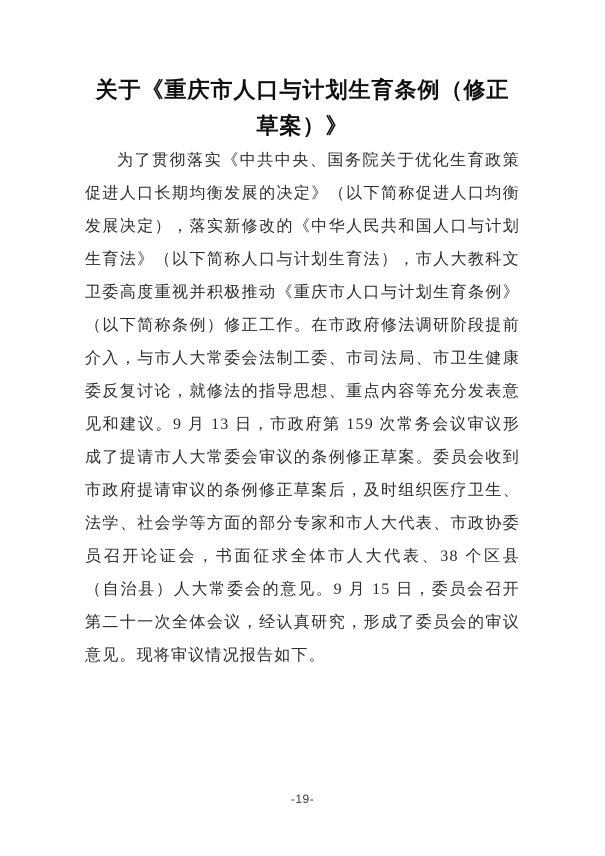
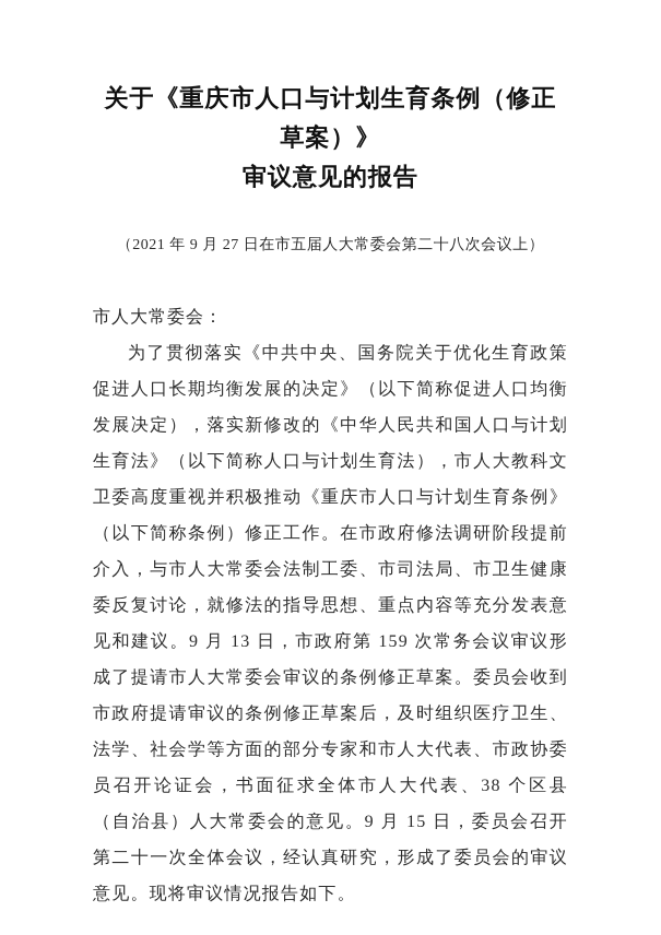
  关于《重庆市人口与计划生育条例（修正草案）》
+ 审议意见的报告
+ （2021 年 9 月 27 日在市五届人大常委会第二十八次会议上）
+ 市人大常委会：
  为了贯彻落实《中共中央、国务院关于优化生育政策促进人口长期均衡发展的决定》（以下简称促进人口均衡发展决定），落实新修改的《中华人民共和国人口与计划生育法》（以下简称人口与计划生育法），市人大教科文卫委高度重视并积极推动《重庆市人口与计划生育条例》（以下简称条例）修正工作。在市政府修法调研阶段提前介入，与市人大常委会法制工委、市司法局、市卫生健康委反复讨论，就修法的指导思想、重点内容等充分发表意见和建议。9 月 13 日，市政府第 159 次常务会议审议形成了提请市人大常委会审议的条例修正草案。委员会收到市政府提请审议的条例修正草案后，及时组织医疗卫生、法学、社会学等方面的部分专家和市人大代表、市政协委员召开论证会，书面征求全体市人大代表、38 个区县（自治县）人大常委会的意见。9 月 15 日，委员会召开第二十一次全体会议，经认真研究，形成了委员会的审议意见。现将审议情况报告如下。
- -19-
